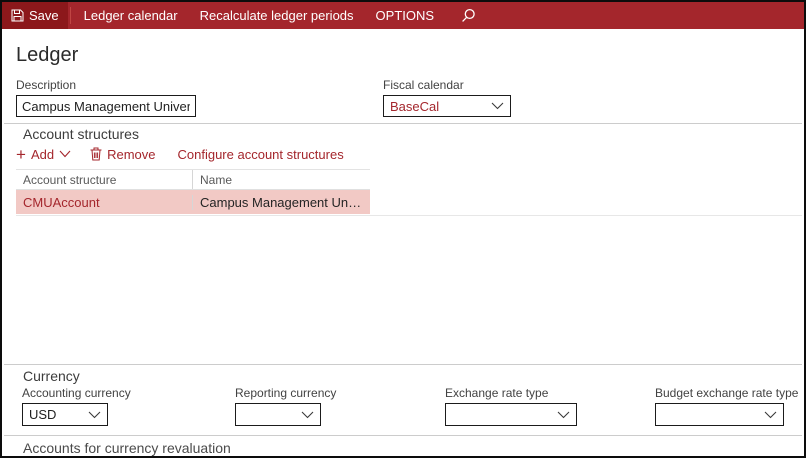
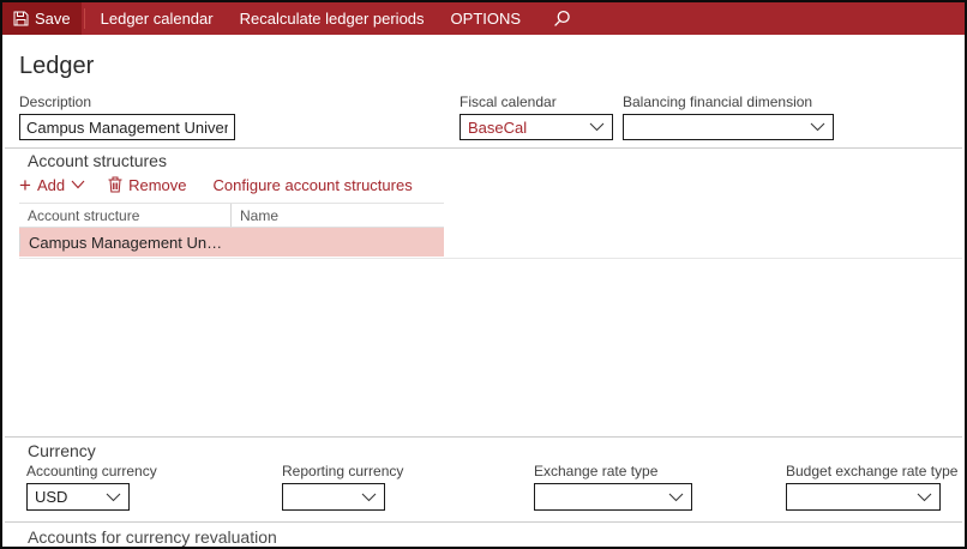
  Save
  Ledger calendar
  Recalculate ledger periods
  OPTIONS
  Ledger
  Description
  Campus Management Univer
  Fiscal calendar
  BaseCal
+ Balancing financial dimension
  Account structures
  +
  Add
  Remove
  Configure account structures
  Account structure
  Name
- CMUAccount
  Campus Management Univer
  Currency
  Accounting currency
  USD
  Reporting currency
  Exchange rate type
  Budget exchange rate type
  Accounts for currency revaluation
